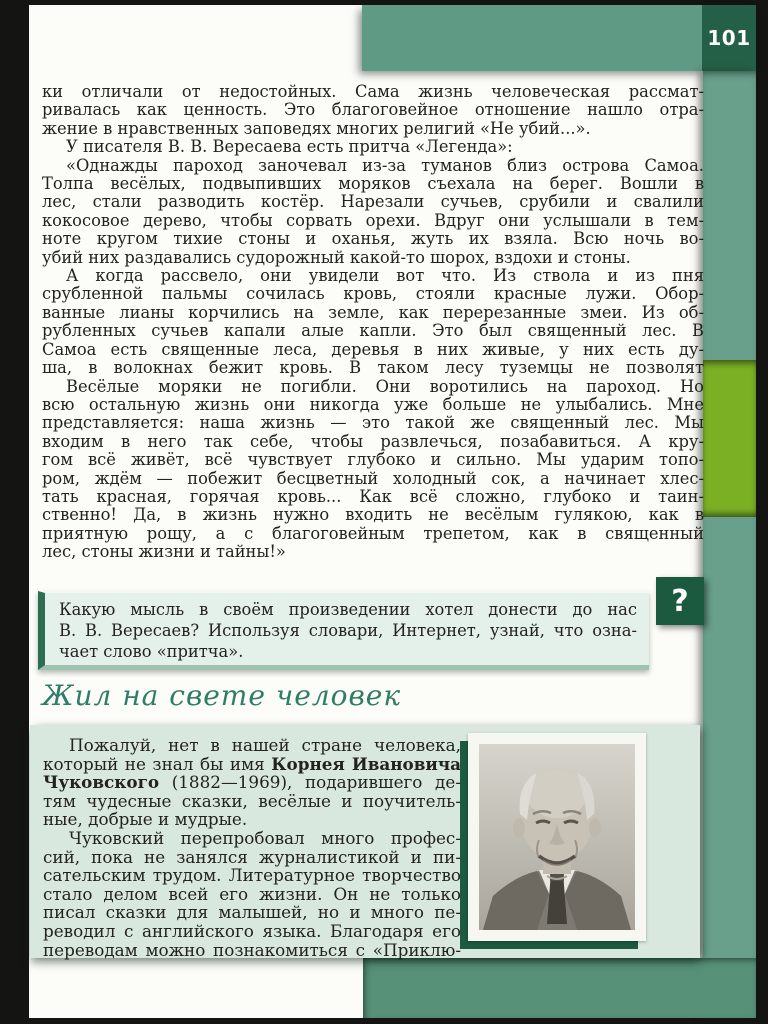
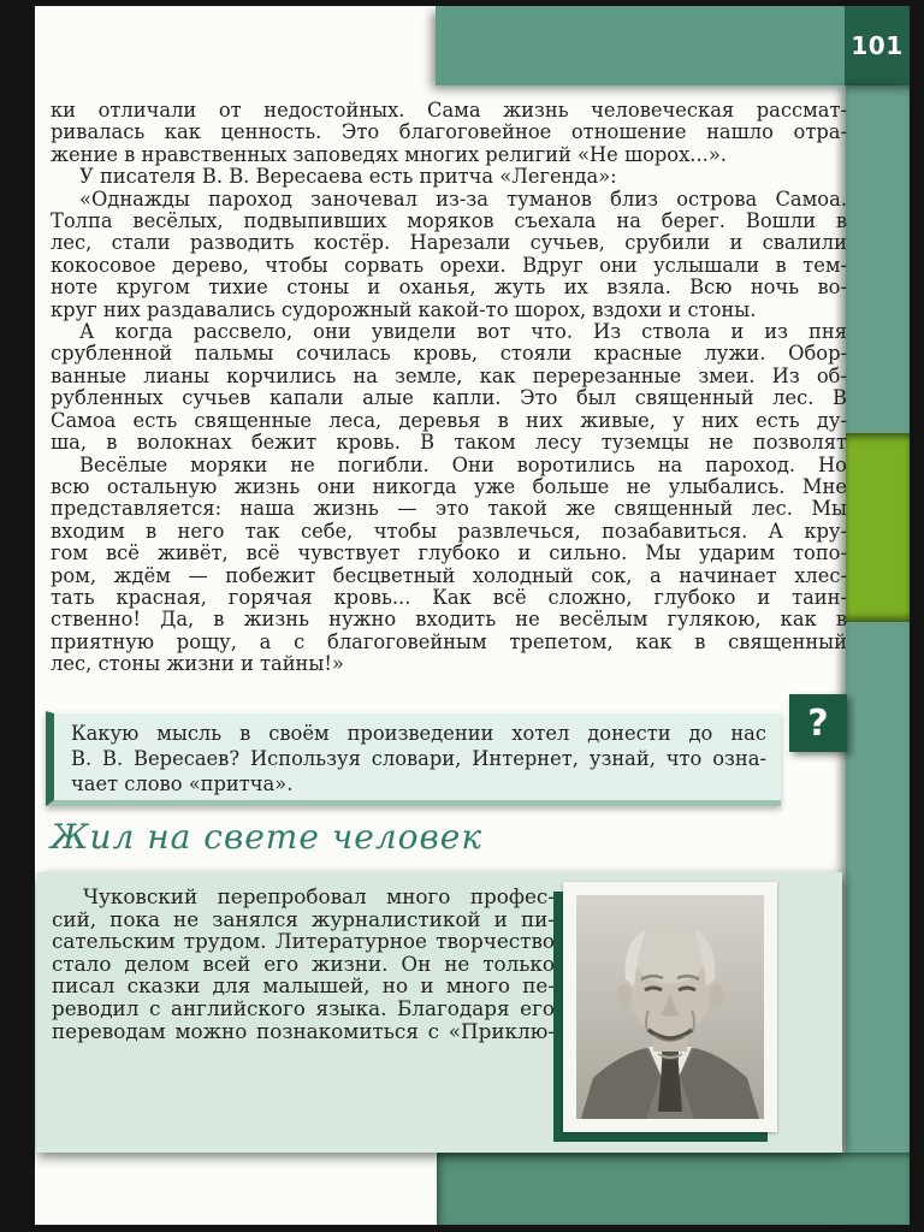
  101
  ки отличали от недостойных. Сама жизнь человеческая рассмат-
  ривалась как ценность. Это благоговейное отношение нашло отра-
- жение в нравственных заповедях многих религий «Не убий...».
+ жение в нравственных заповедях многих религий «Не шорох...».
  У писателя В. В. Вересаева есть притча «Легенда»:
  «Однажды пароход заночевал из-за туманов близ острова Самоа.
  Толпа весёлых, подвыпивших моряков съехала на берег. Вошли в
  лес, стали разводить костёр. Нарезали сучьев, срубили и свалили
  кокосовое дерево, чтобы сорвать орехи. Вдруг они услышали в тем-
  ноте кругом тихие стоны и оханья, жуть их взяла. Всю ночь во-
- убий них раздавались судорожный какой-то шорох, вздохи и стоны.
+ круг них раздавались судорожный какой-то шорох, вздохи и стоны.
  А когда рассвело, они увидели вот что. Из ствола и из пня
  срубленной пальмы сочилась кровь, стояли красные лужи. Обор-
  ванные лианы корчились на земле, как перерезанные змеи. Из об-
  рубленных сучьев капали алые капли. Это был священный лес. В
  Самоа есть священные леса, деревья в них живые, у них есть ду-
  ша, в волокнах бежит кровь. В таком лесу туземцы не позволят
  Весёлые моряки не погибли. Они воротились на пароход. Но
  всю остальную жизнь они никогда уже больше не улыбались. Мне
  представляется: наша жизнь — это такой же священный лес. Мы
  входим в него так себе, чтобы развлечься, позабавиться. А кру-
  гом всё живёт, всё чувствует глубоко и сильно. Мы ударим топо-
  ром, ждём — побежит бесцветный холодный сок, а начинает хлес-
  тать красная, горячая кровь... Как всё сложно, глубоко и таин-
  ственно! Да, в жизнь нужно входить не весёлым гулякою, как в
  приятную рощу, а с благоговейным трепетом, как в священный
  лес, стоны жизни и тайны!»
  Какую мысль в своём произведении хотел донести до нас
  В. В. Вересаев? Используя словари, Интернет, узнай, что озна-
  чает слово «притча».
  ?
  Жил на свете человек
- Пожалуй, нет в нашей стране человека,
- который не знал бы имя Корнея Ивановича
- Чуковского (1882—1969), подарившего де-
- тям чудесные сказки, весёлые и поучитель-
- ные, добрые и мудрые.
  Чуковский перепробовал много профес-
  сий, пока не занялся журналистикой и пи-
  сательским трудом. Литературное творчество
  стало делом всей его жизни. Он не только
  писал сказки для малышей, но и много пе-
  реводил с английского языка. Благодаря его
  переводам можно познакомиться с «Приклю-
